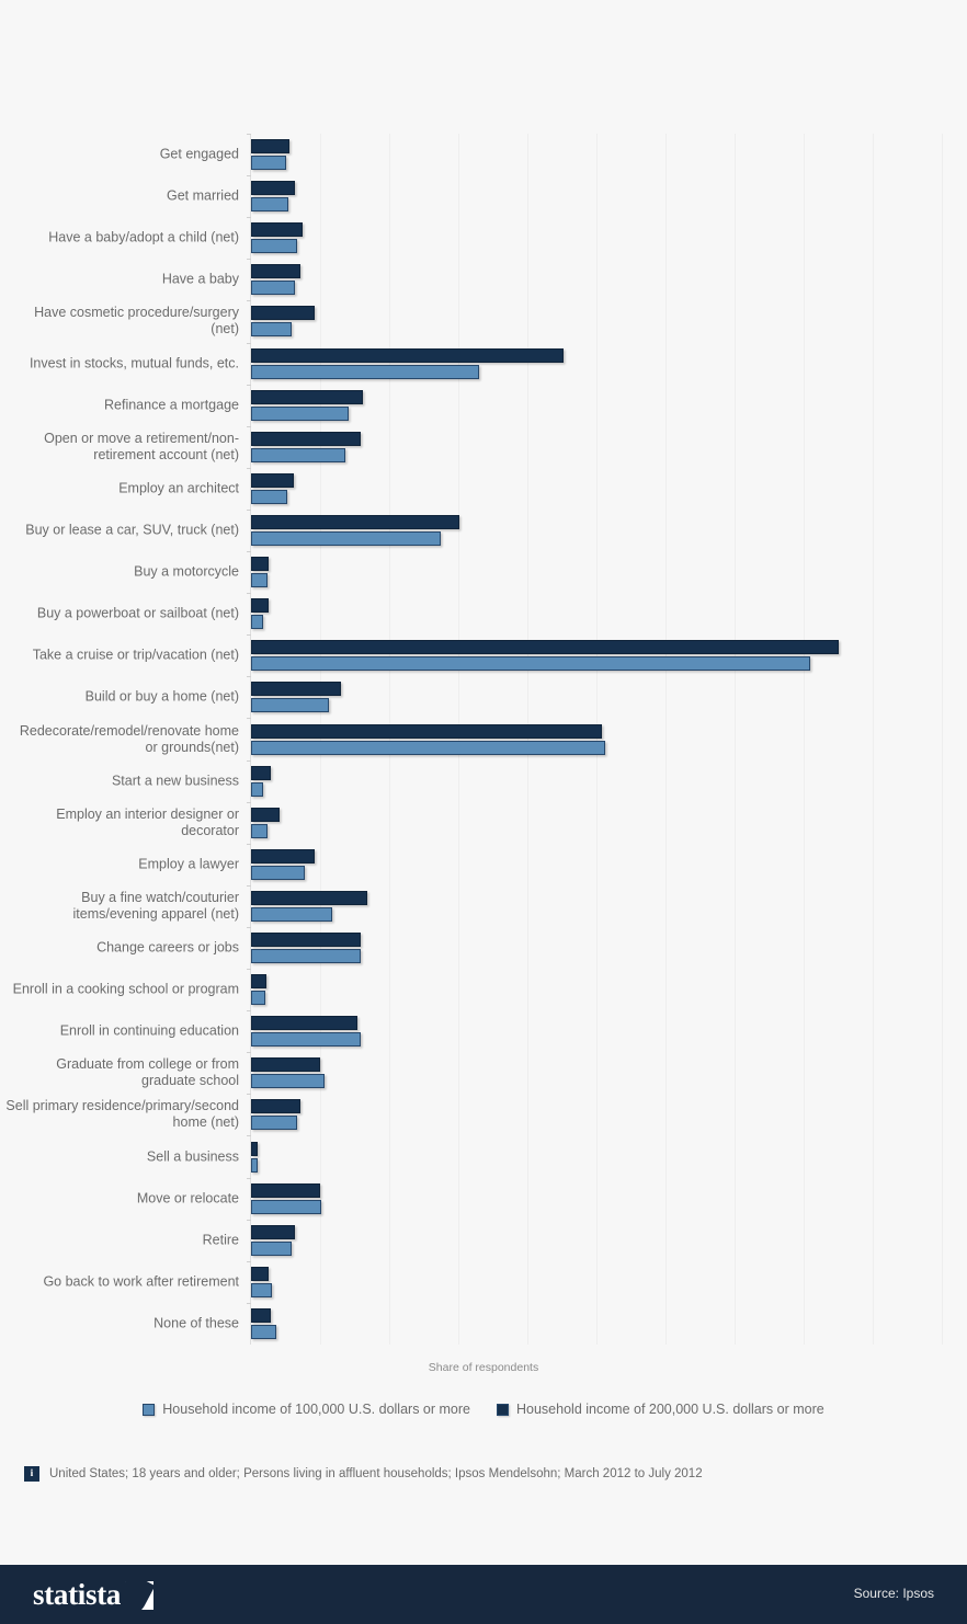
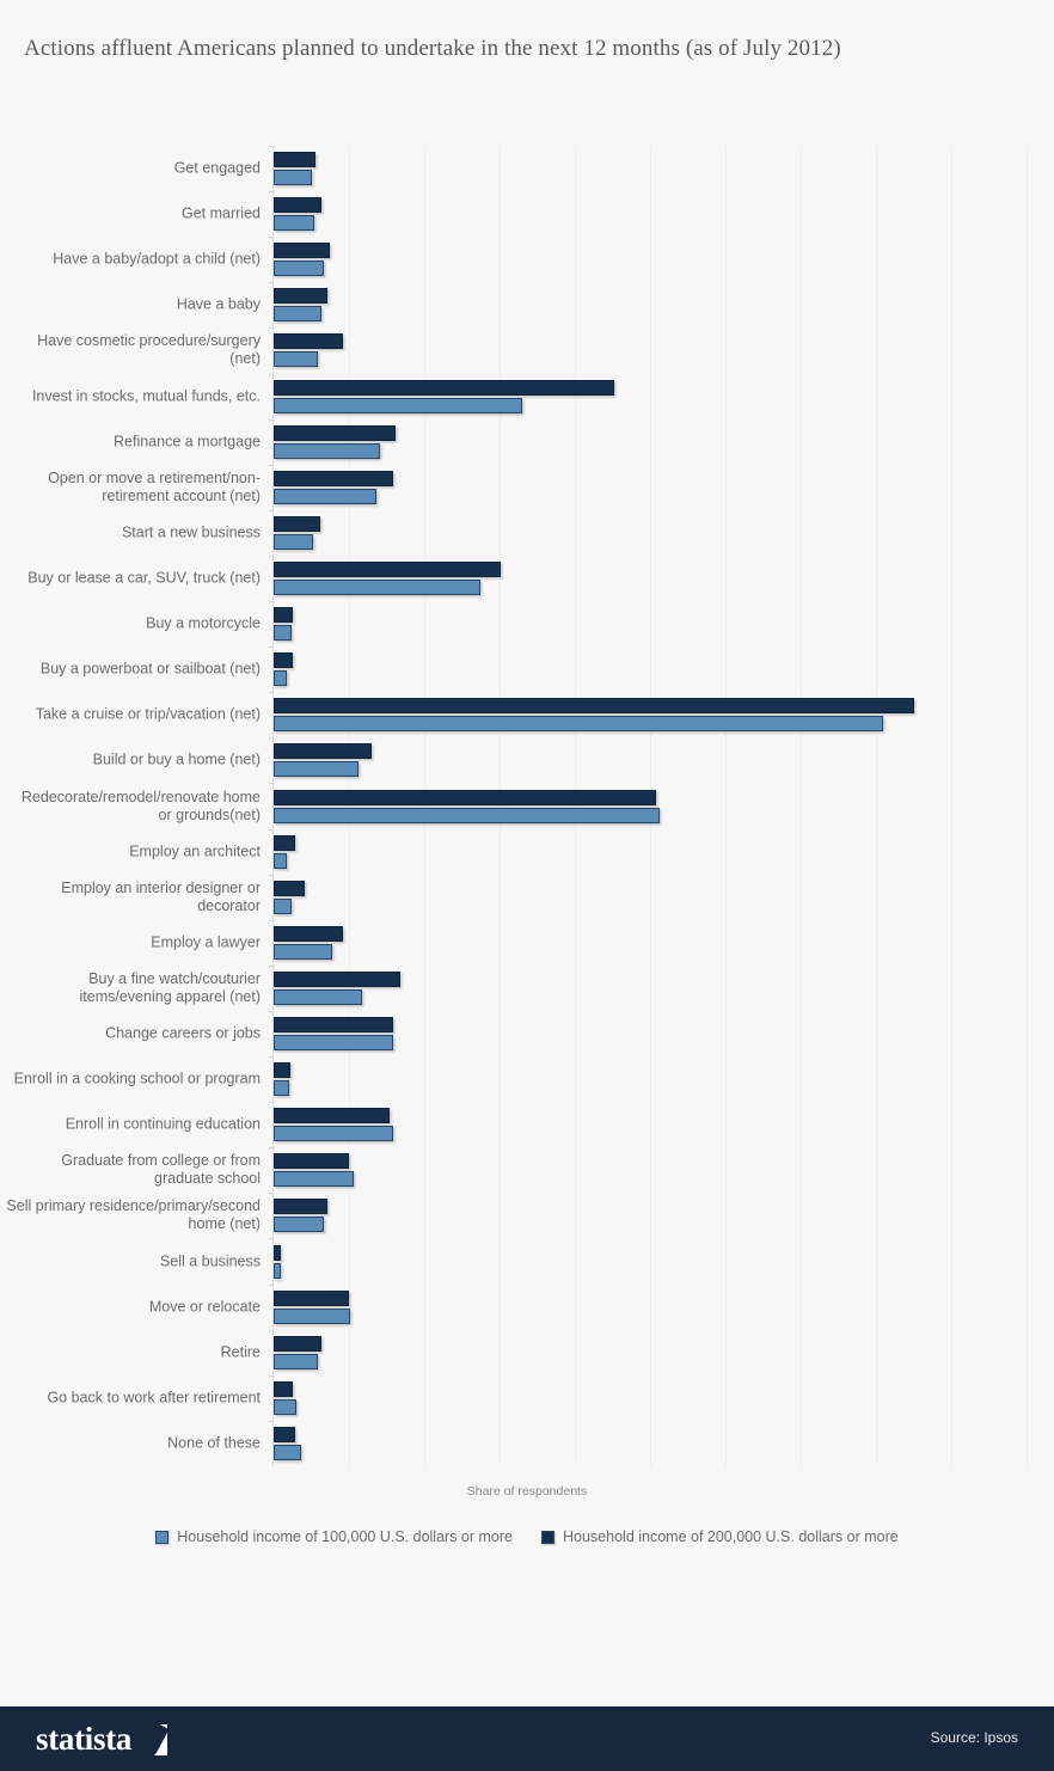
+ Actions affluent Americans planned to undertake in the next 12 months (as of July 2012)
  Get engaged
  Get married
  Have a baby/adopt a child (net)
  Have a baby
  Have cosmetic procedure/surgery (net)
  Invest in stocks, mutual funds, etc.
  Refinance a mortgage
  Open or move a retirement/non-retirement account (net)
- Employ an architect
+ Start a new business
  Buy or lease a car, SUV, truck (net)
  Buy a motorcycle
  Buy a powerboat or sailboat (net)
  Take a cruise or trip/vacation (net)
  Build or buy a home (net)
  Redecorate/remodel/renovate home or grounds(net)
- Start a new business
+ Employ an architect
  Employ an interior designer or decorator
  Employ a lawyer
  Buy a fine watch/couturier items/evening apparel (net)
  Change careers or jobs
  Enroll in a cooking school or program
  Enroll in continuing education
  Graduate from college or from graduate school
  Sell primary residence/primary/second home (net)
  Sell a business
  Move or relocate
  Retire
  Go back to work after retirement
  None of these
  Share of respondents
  Household income of 100,000 U.S. dollars or more
  Household income of 200,000 U.S. dollars or more
- i
- United States; 18 years and older; Persons living in affluent households; Ipsos Mendelsohn; March 2012 to July 2012
  statista
  Source: Ipsos
